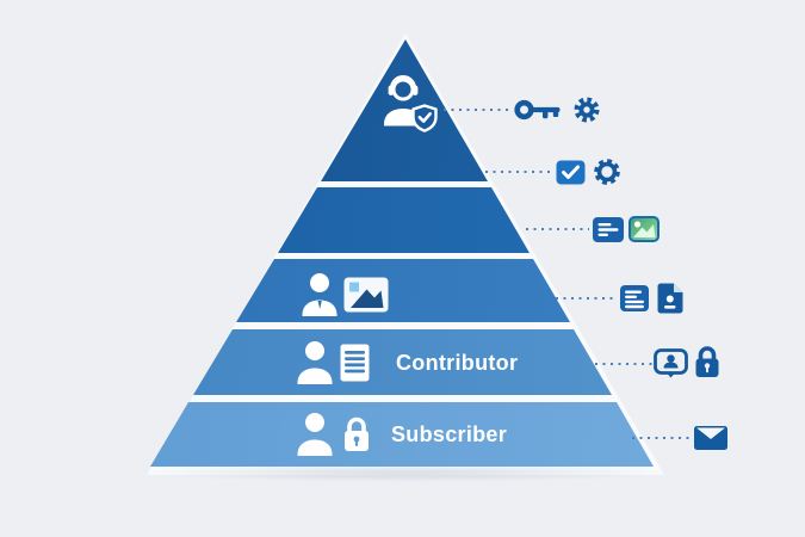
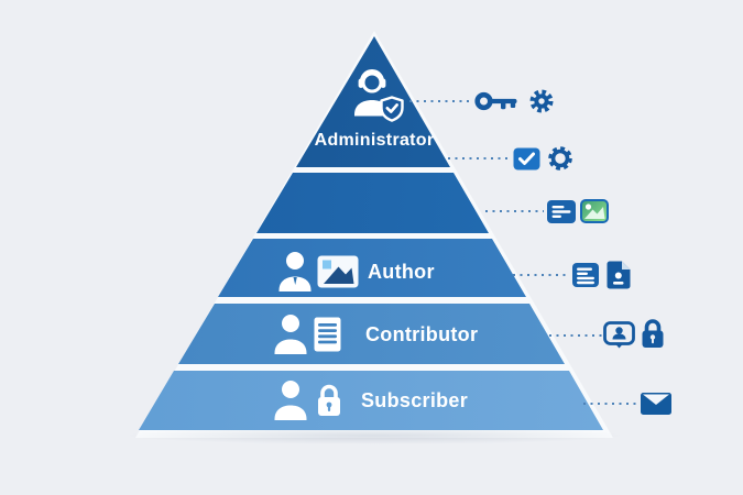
+ Administrator
+ Author
  Contributor
  Subscriber
